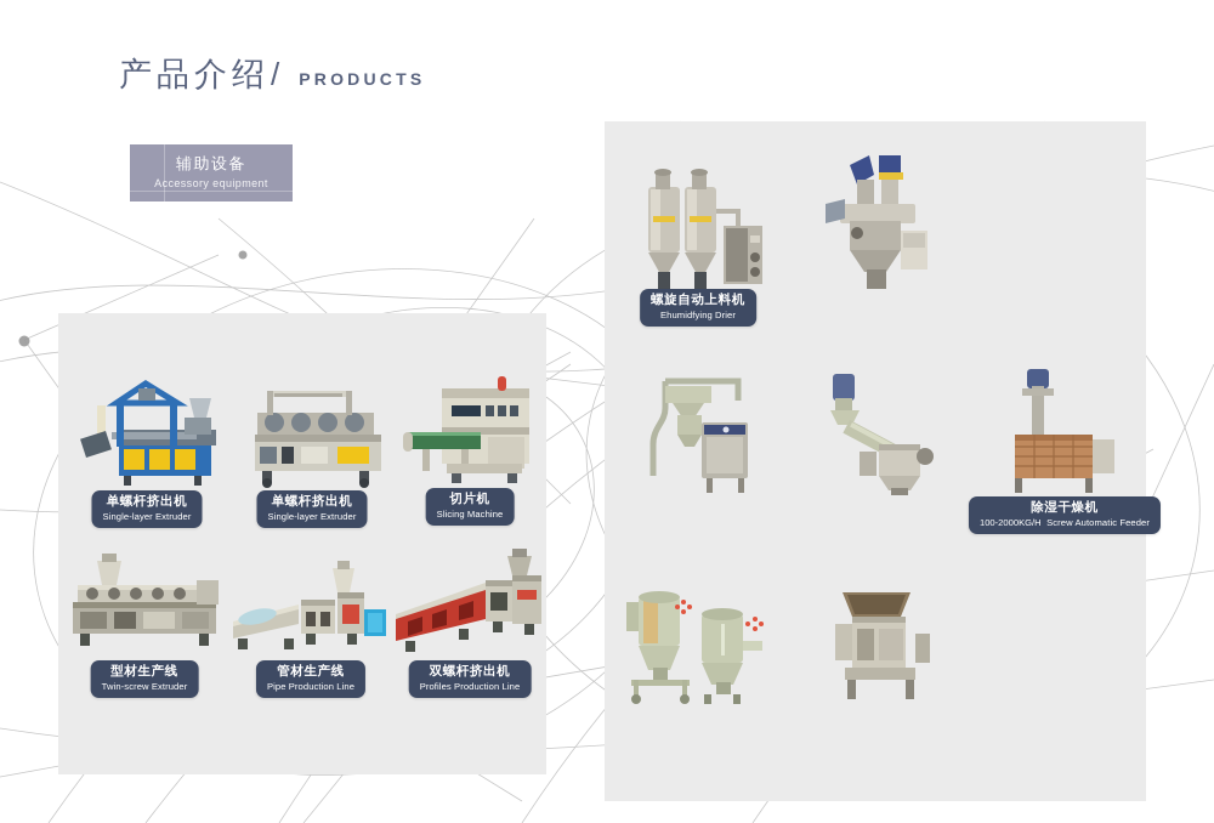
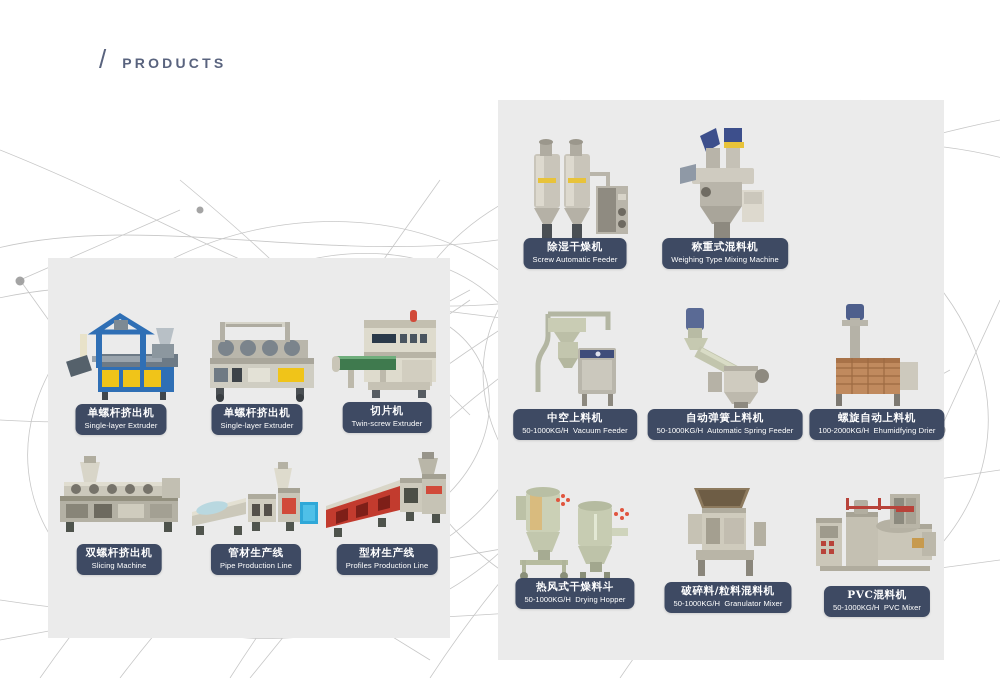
- 产品介绍
  /
  PRODUCTS
- 辅助设备
- Accessory equipment
  单螺杆挤出机
  Single-layer Extruder
  单螺杆挤出机
  Single-layer Extruder
  切片机
- Slicing Machine
+ Twin-screw Extruder
- 型材生产线
+ 双螺杆挤出机
- Twin-screw Extruder
+ Slicing Machine
  管材生产线
  Pipe Production Line
- 双螺杆挤出机
+ 型材生产线
  Profiles Production Line
- 螺旋自动上料机
+ 除湿干燥机
- Ehumidfying Drier
+ Screw Automatic Feeder
+ 称重式混料机
+ Weighing Type Mixing Machine
+ 中空上料机
+ 50-1000KG/H Vacuum Feeder
+ 自动弹簧上料机
+ 50-1000KG/H Automatic Spring Feeder
- 除湿干燥机
+ 螺旋自动上料机
- 100-2000KG/H Screw Automatic Feeder
+ 100-2000KG/H Ehumidfying Drier
+ 热风式干燥料斗
+ 50-1000KG/H Drying Hopper
+ 破碎料/粒料混料机
+ 50-1000KG/H Granulator Mixer
+ PVC混料机
+ 50-1000KG/H PVC Mixer
